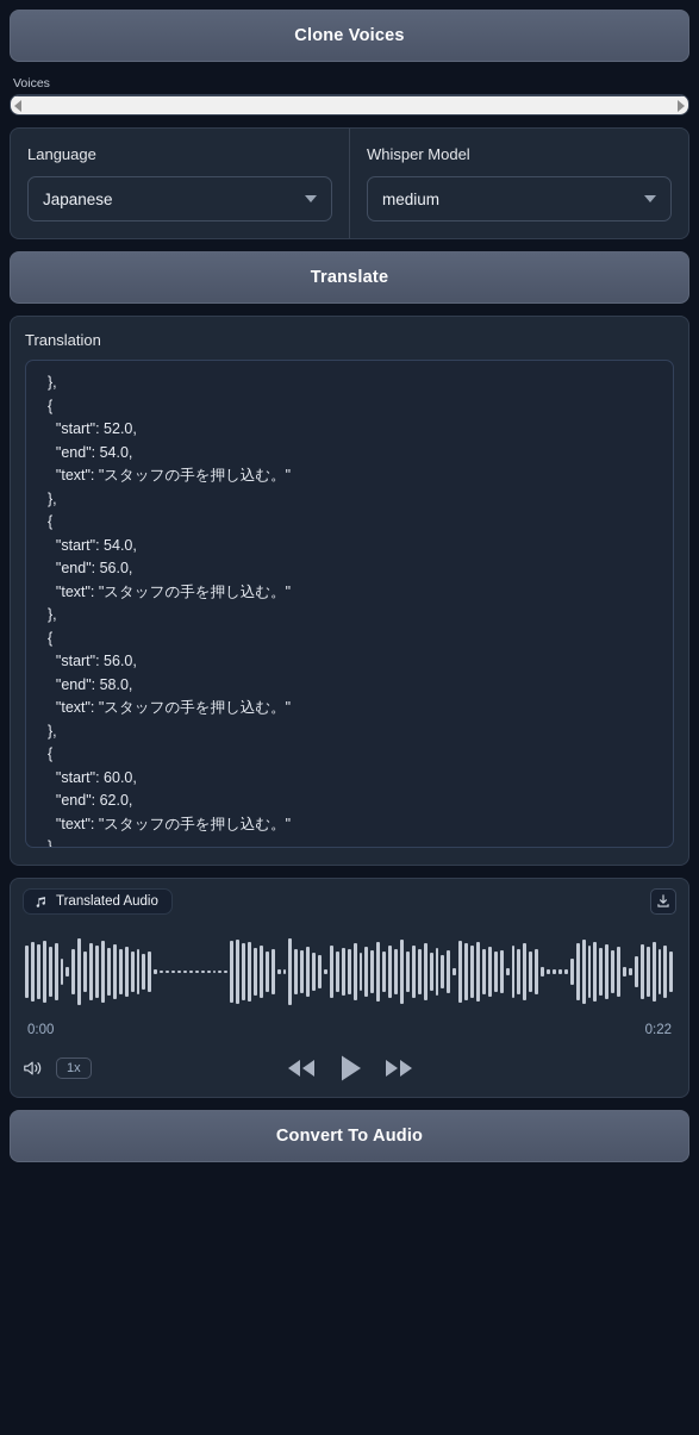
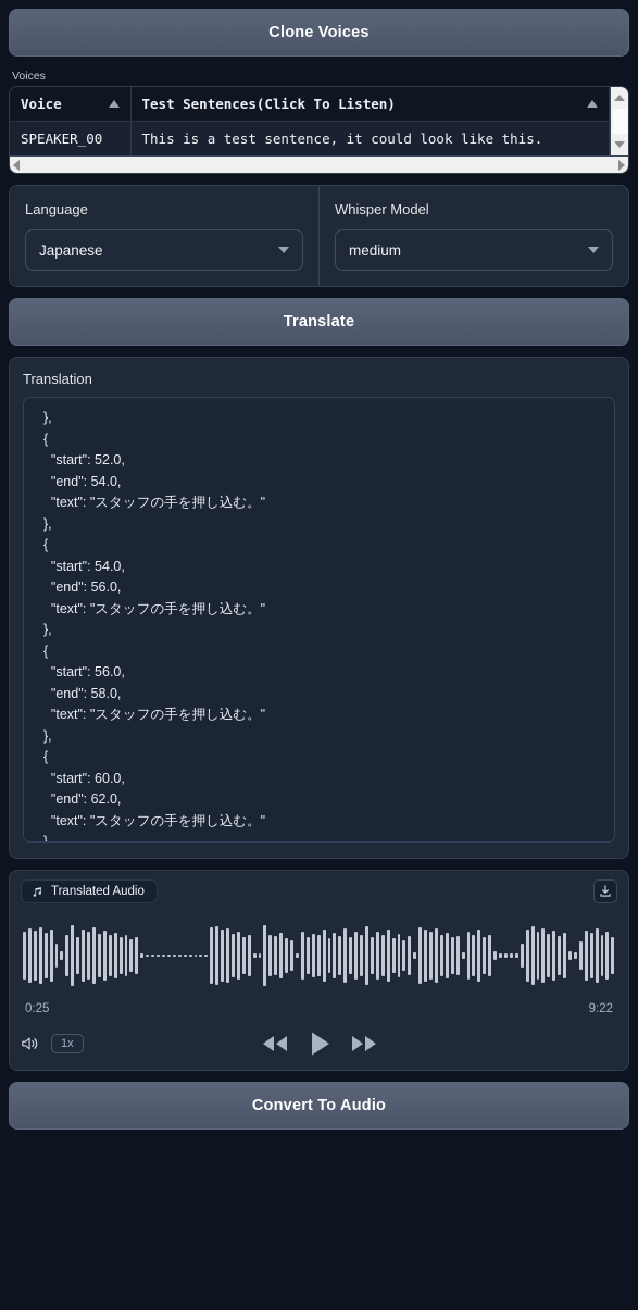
  Clone Voices
  Voices
+ Voice	Test Sentences(Click To Listen)
+ SPEAKER_00	This is a test sentence, it could look like this.
  Language
  Japanese
  Whisper Model
  medium
  Translate
  Translation
  },
  {
  "start": 52.0,
  "end": 54.0,
  "text": "スタッフの手を押し込む。"
  },
  {
  "start": 54.0,
  "end": 56.0,
  "text": "スタッフの手を押し込む。"
  },
  {
  "start": 56.0,
  "end": 58.0,
  "text": "スタッフの手を押し込む。"
  },
  {
  "start": 60.0,
  "end": 62.0,
  "text": "スタッフの手を押し込む。"
  Translated Audio
- 0:00
+ 0:25
- 0:22
+ 9:22
  1x
  Convert To Audio
